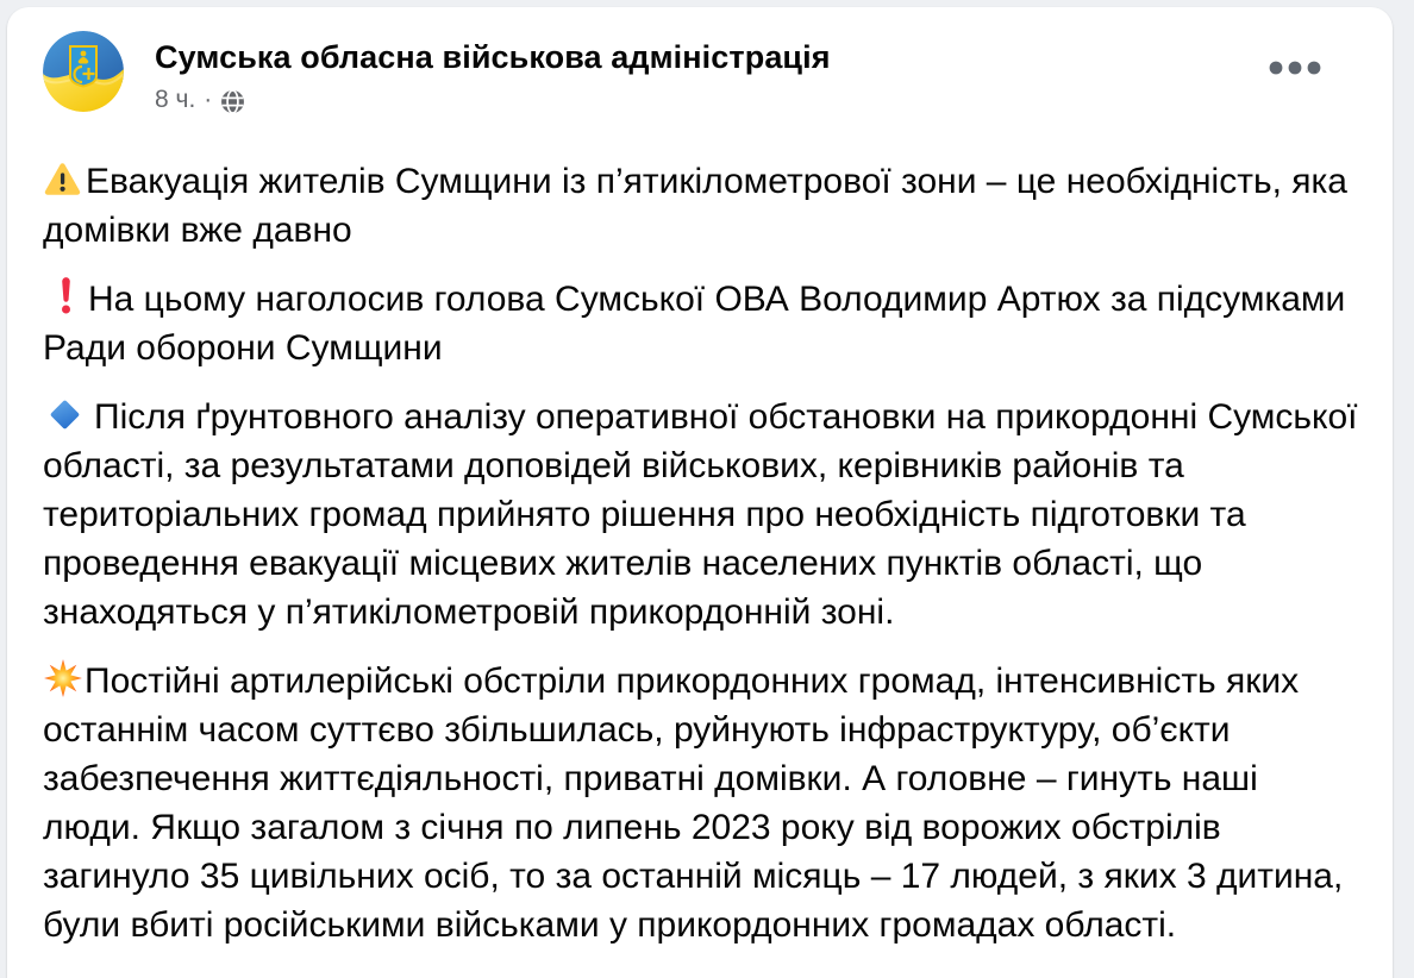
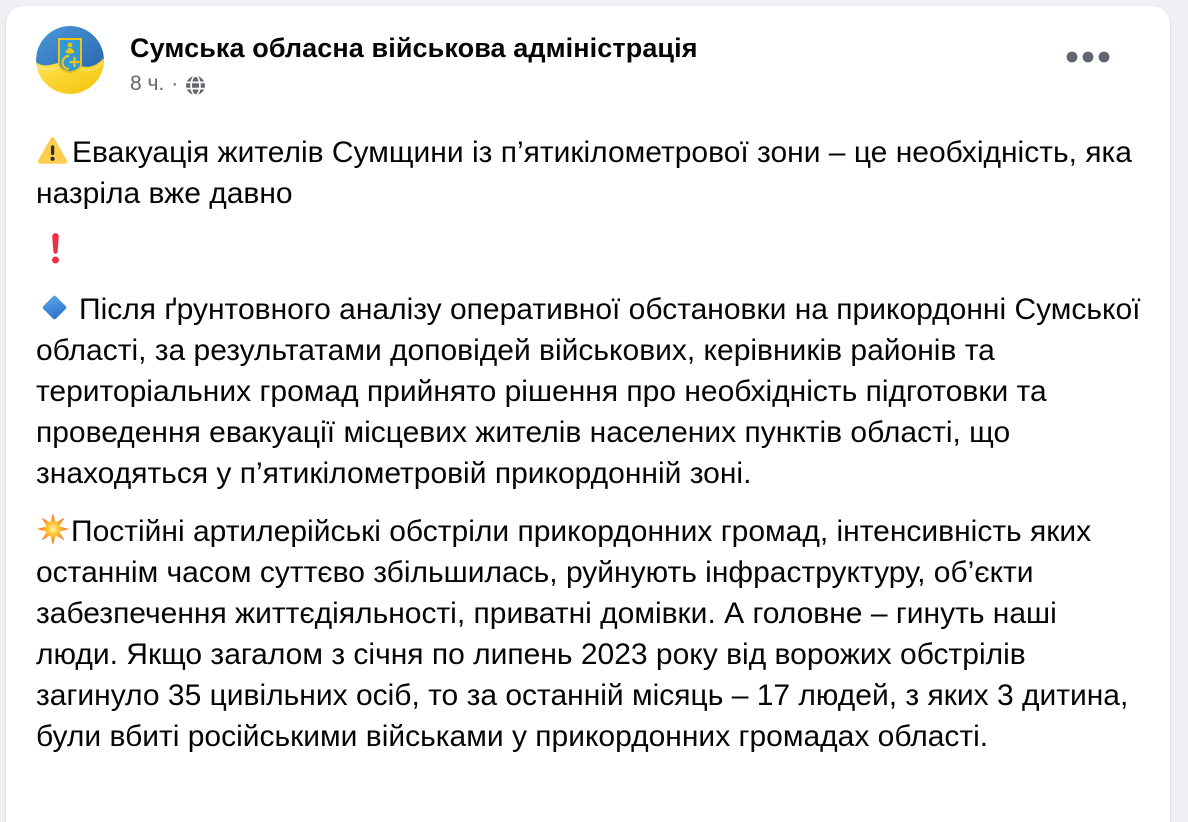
  Сумська обласна військова адміністрація
  8 ч.
  ·
- Евакуація жителів Сумщини із п’ятикілометрової зони – це необхідність, яка домівки вже давно
+ Евакуація жителів Сумщини із п’ятикілометрової зони – це необхідність, яка назріла вже давно
- На цьому наголосив голова Сумської ОВА Володимир Артюх за підсумками Ради оборони Сумщини
  Після ґрунтовного аналізу оперативної обстановки на прикордонні Сумської області, за результатами доповідей військових, керівників районів та територіальних громад прийнято рішення про необхідність підготовки та проведення евакуації місцевих жителів населених пунктів області, що знаходяться у п’ятикілометровій прикордонній зоні.
  Постійні артилерійські обстріли прикордонних громад, інтенсивність яких останнім часом суттєво збільшилась, руйнують інфраструктуру, об’єкти забезпечення життєдіяльності, приватні домівки. А головне – гинуть наші люди. Якщо загалом з січня по липень 2023 року від ворожих обстрілів загинуло 35 цивільних осіб, то за останній місяць – 17 людей, з яких 3 дитина, були вбиті російськими військами у прикордонних громадах області.
